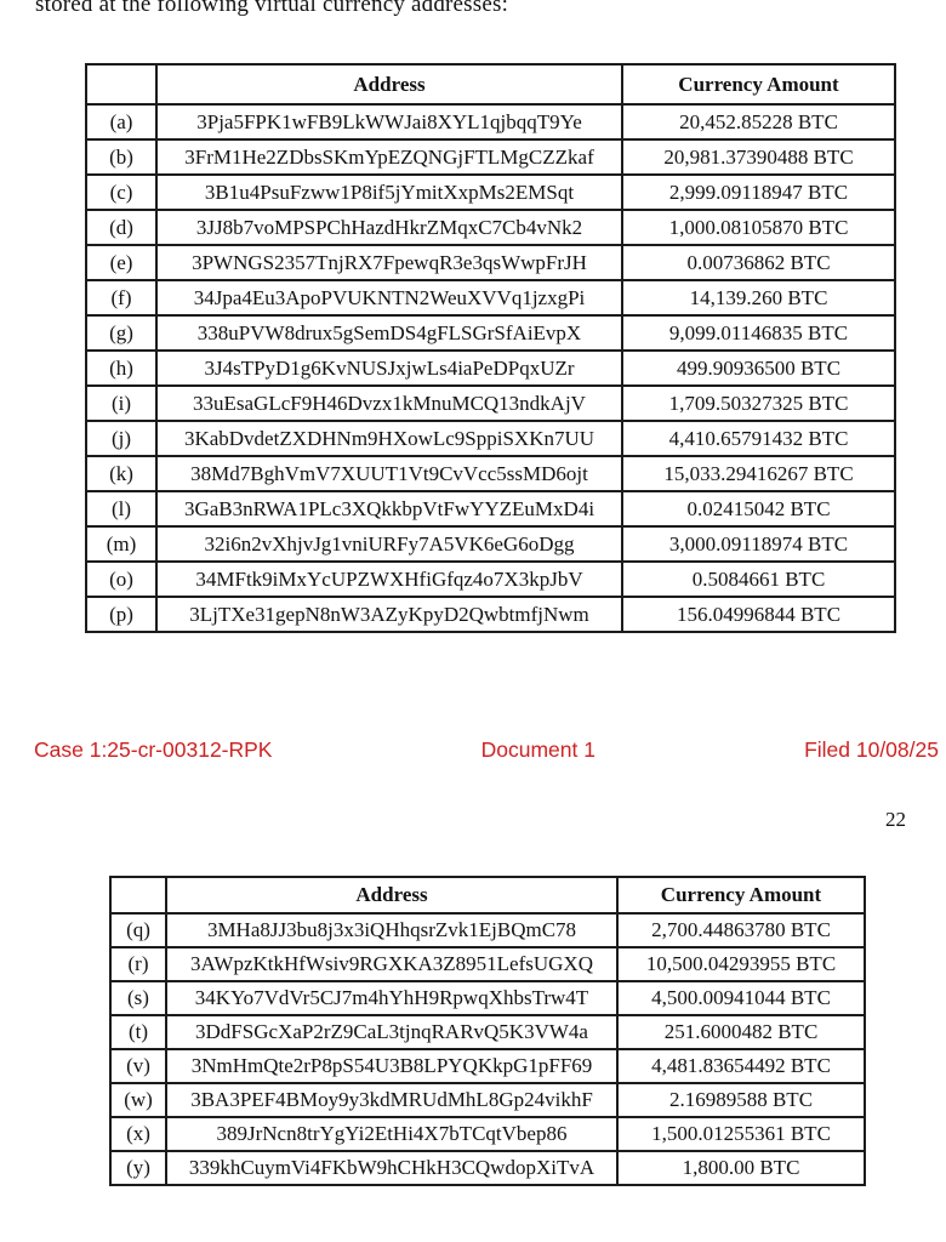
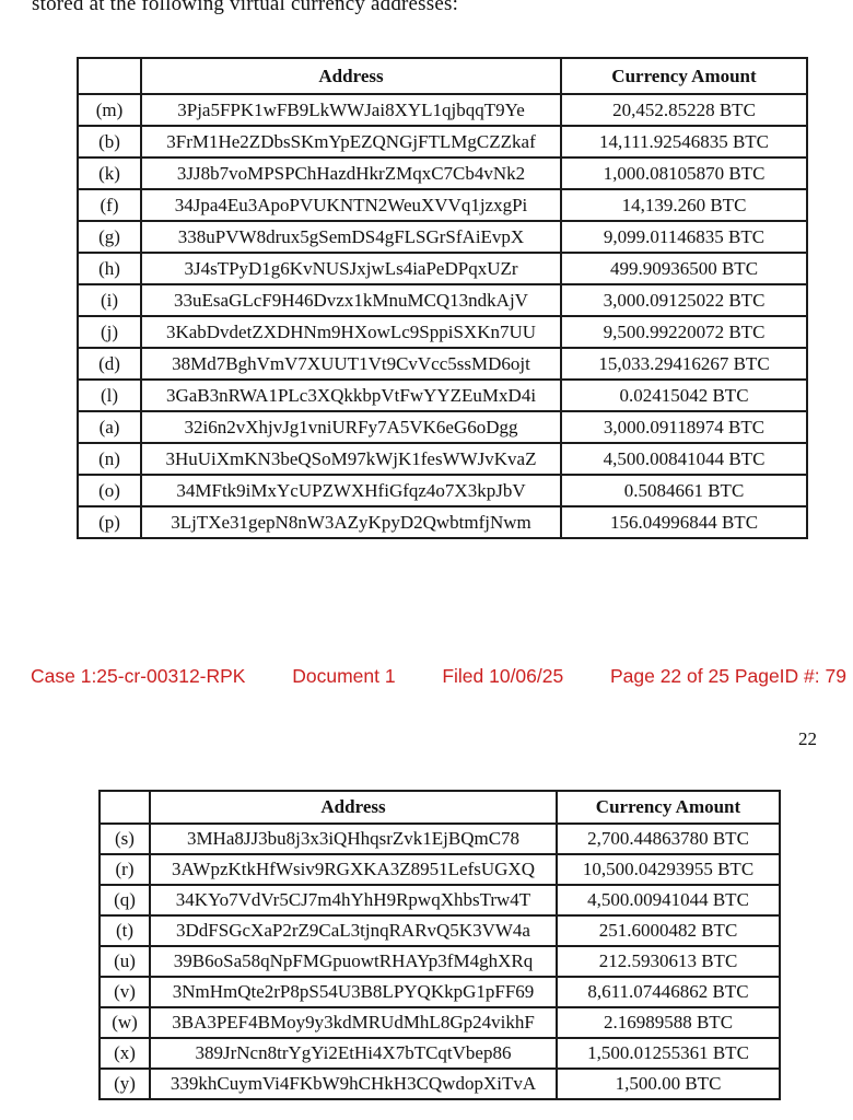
  stored at the following virtual currency addresses:
  	Address	Currency Amount
- (a)	3Pja5FPK1wFB9LkWWJai8XYL1qjbqqT9Ye	20,452.85228 BTC
+ (m)	3Pja5FPK1wFB9LkWWJai8XYL1qjbqqT9Ye	20,452.85228 BTC
- (b)	3FrM1He2ZDbsSKmYpEZQNGjFTLMgCZZkaf	20,981.37390488 BTC
+ (b)	3FrM1He2ZDbsSKmYpEZQNGjFTLMgCZZkaf	14,111.92546835 BTC
- (c)	3B1u4PsuFzww1P8if5jYmitXxpMs2EMSqt	2,999.09118947 BTC
- (d)	3JJ8b7voMPSPChHazdHkrZMqxC7Cb4vNk2	1,000.08105870 BTC
+ (k)	3JJ8b7voMPSPChHazdHkrZMqxC7Cb4vNk2	1,000.08105870 BTC
- (e)	3PWNGS2357TnjRX7FpewqR3e3qsWwpFrJH	0.00736862 BTC
  (f)	34Jpa4Eu3ApoPVUKNTN2WeuXVVq1jzxgPi	14,139.260 BTC
  (g)	338uPVW8drux5gSemDS4gFLSGrSfAiEvpX	9,099.01146835 BTC
  (h)	3J4sTPyD1g6KvNUSJxjwLs4iaPeDPqxUZr	499.90936500 BTC
- (i)	33uEsaGLcF9H46Dvzx1kMnuMCQ13ndkAjV	1,709.50327325 BTC
+ (i)	33uEsaGLcF9H46Dvzx1kMnuMCQ13ndkAjV	3,000.09125022 BTC
- (j)	3KabDvdetZXDHNm9HXowLc9SppiSXKn7UU	4,410.65791432 BTC
+ (j)	3KabDvdetZXDHNm9HXowLc9SppiSXKn7UU	9,500.99220072 BTC
- (k)	38Md7BghVmV7XUUT1Vt9CvVcc5ssMD6ojt	15,033.29416267 BTC
+ (d)	38Md7BghVmV7XUUT1Vt9CvVcc5ssMD6ojt	15,033.29416267 BTC
  (l)	3GaB3nRWA1PLc3XQkkbpVtFwYYZEuMxD4i	0.02415042 BTC
- (m)	32i6n2vXhjvJg1vniURFy7A5VK6eG6oDgg	3,000.09118974 BTC
+ (a)	32i6n2vXhjvJg1vniURFy7A5VK6eG6oDgg	3,000.09118974 BTC
+ (n)	3HuUiXmKN3beQSoM97kWjK1fesWWJvKvaZ	4,500.00841044 BTC
  (o)	34MFtk9iMxYcUPZWXHfiGfqz4o7X3kpJbV	0.5084661 BTC
  (p)	3LjTXe31gepN8nW3AZyKpyD2QwbtmfjNwm	156.04996844 BTC
  Case 1:25-cr-00312-RPK
  Document 1
- Filed 10/08/25
+ Filed 10/06/25
+ Page 22 of 25 PageID #: 79
  22
  	Address	Currency Amount
- (q)	3MHa8JJ3bu8j3x3iQHhqsrZvk1EjBQmC78	2,700.44863780 BTC
+ (s)	3MHa8JJ3bu8j3x3iQHhqsrZvk1EjBQmC78	2,700.44863780 BTC
  (r)	3AWpzKtkHfWsiv9RGXKA3Z8951LefsUGXQ	10,500.04293955 BTC
- (s)	34KYo7VdVr5CJ7m4hYhH9RpwqXhbsTrw4T	4,500.00941044 BTC
+ (q)	34KYo7VdVr5CJ7m4hYhH9RpwqXhbsTrw4T	4,500.00941044 BTC
  (t)	3DdFSGcXaP2rZ9CaL3tjnqRARvQ5K3VW4a	251.6000482 BTC
+ (u)	39B6oSa58qNpFMGpuowtRHAYp3fM4ghXRq	212.5930613 BTC
- (v)	3NmHmQte2rP8pS54U3B8LPYQKkpG1pFF69	4,481.83654492 BTC
+ (v)	3NmHmQte2rP8pS54U3B8LPYQKkpG1pFF69	8,611.07446862 BTC
  (w)	3BA3PEF4BMoy9y3kdMRUdMhL8Gp24vikhF	2.16989588 BTC
  (x)	389JrNcn8trYgYi2EtHi4X7bTCqtVbep86	1,500.01255361 BTC
- (y)	339khCuymVi4FKbW9hCHkH3CQwdopXiTvA	1,800.00 BTC
+ (y)	339khCuymVi4FKbW9hCHkH3CQwdopXiTvA	1,500.00 BTC
